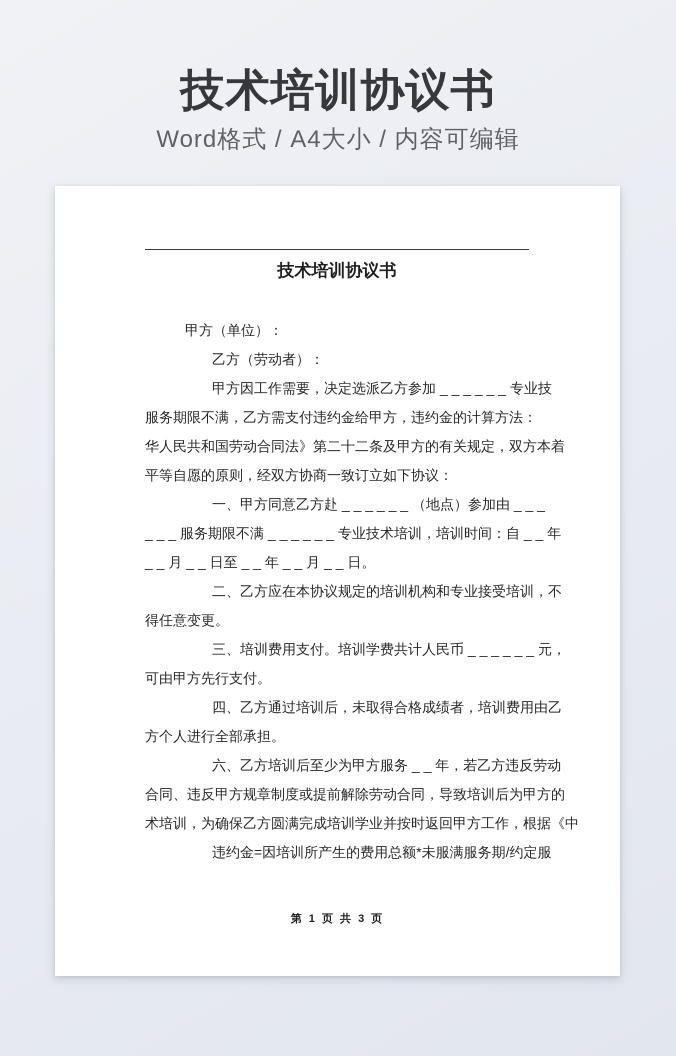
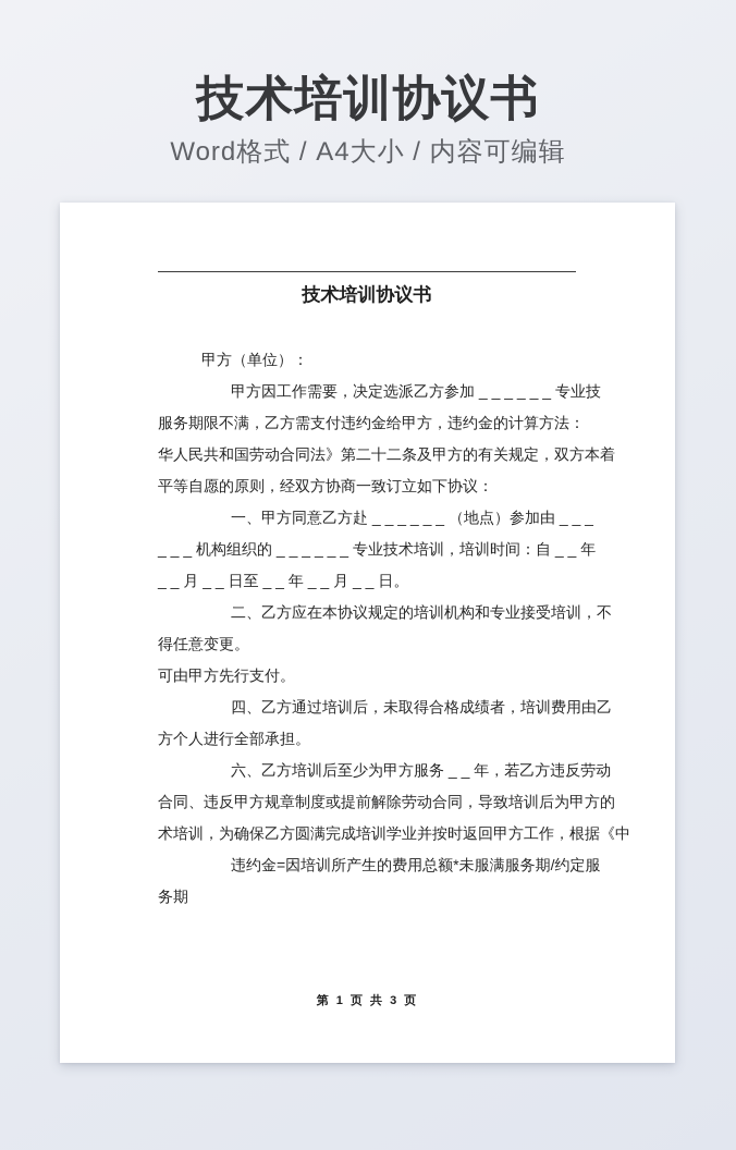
  技术培训协议书
  Word格式 / A4大小 / 内容可编辑
  技术培训协议书
  甲方（单位）：
- 乙方（劳动者）：
  甲方因工作需要，决定选派乙方参加 _ _ _ _ _ _ 专业技
  服务期限不满，乙方需支付违约金给甲方，违约金的计算方法：
  华人民共和国劳动合同法》第二十二条及甲方的有关规定，双方本着
  平等自愿的原则，经双方协商一致订立如下协议：
  一、甲方同意乙方赴 _ _ _ _ _ _ （地点）参加由 _ _ _
- _ _ _ 服务期限不满 _ _ _ _ _ _ 专业技术培训，培训时间：自 _ _ 年
+ _ _ _ 机构组织的 _ _ _ _ _ _ 专业技术培训，培训时间：自 _ _ 年
  _ _ 月 _ _ 日至 _ _ 年 _ _ 月 _ _ 日。
  二、乙方应在本协议规定的培训机构和专业接受培训，不
  得任意变更。
- 三、培训费用支付。培训学费共计人民币 _ _ _ _ _ _ 元，
  可由甲方先行支付。
  四、乙方通过培训后，未取得合格成绩者，培训费用由乙
  方个人进行全部承担。
  六、乙方培训后至少为甲方服务 _ _ 年，若乙方违反劳动
  合同、违反甲方规章制度或提前解除劳动合同，导致培训后为甲方的
  术培训，为确保乙方圆满完成培训学业并按时返回甲方工作，根据《中
  违约金=因培训所产生的费用总额*未服满服务期/约定服
+ 务期
  第 1 页 共 3 页
